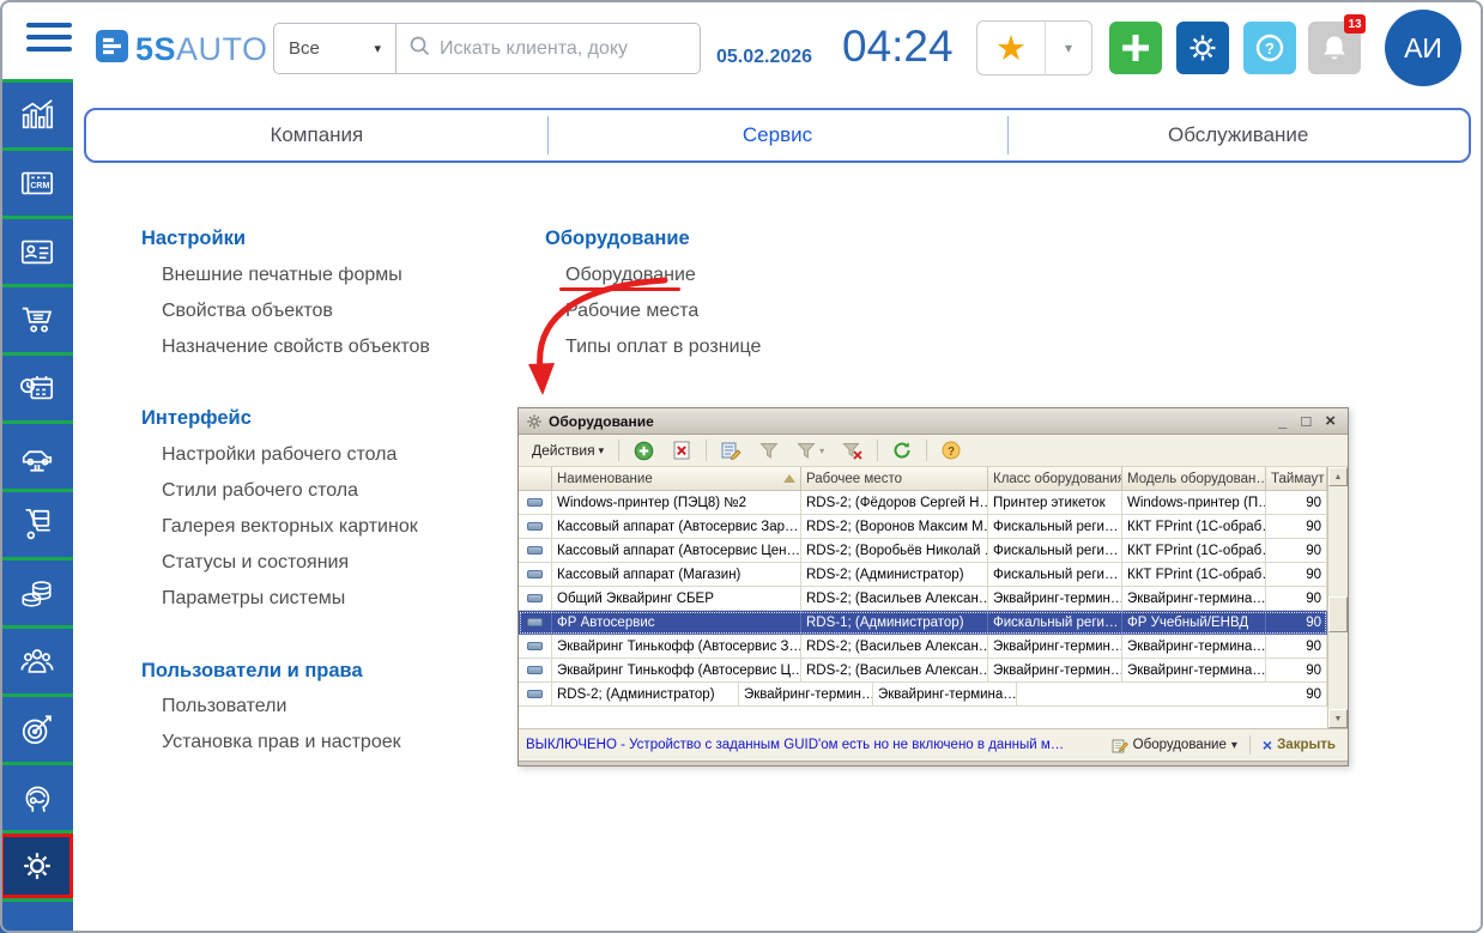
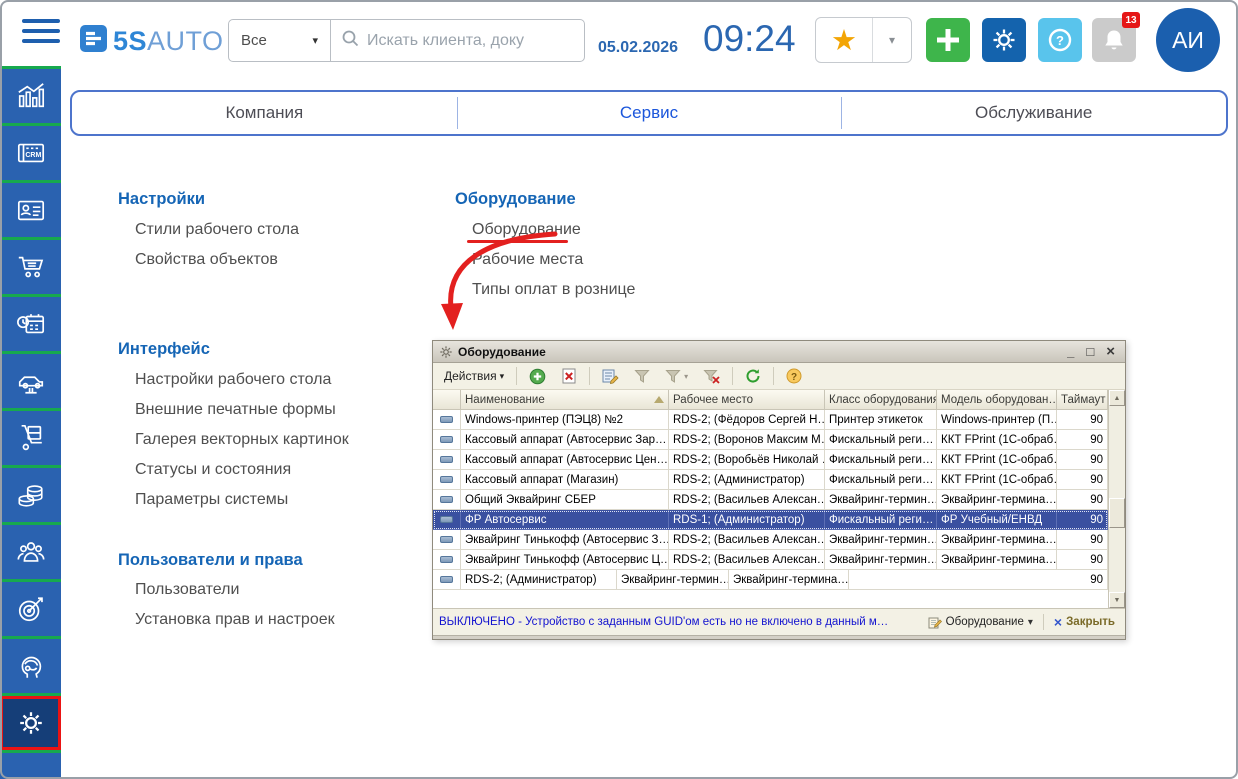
  5SAUTO
  Все
  ▾
  Искать клиента, доку
  05.02.2026
- 04:24
+ 09:24
  ★
  ▾
  ?
  13
  АИ
  Компания
  Сервис
  Обслуживание
  Настройки
- Внешние печатные формы
+ Стили рабочего стола
  Свойства объектов
- Назначение свойств объектов
  Интерфейс
  Настройки рабочего стола
- Стили рабочего стола
+ Внешние печатные формы
  Галерея векторных картинок
  Статусы и состояния
  Параметры системы
  Пользователи и права
  Пользователи
  Установка прав и настроек
  Оборудование
  Оборудование
  Рабочие места
  Типы оплат в рознице
  Оборудование
  _
  □
  ×
  Действия
  ▾
  ▾
  ?
  Наименование
  Рабочее место
  Класс оборудования
  Модель оборудован…
  Таймаут
  Windows-принтер (ПЭЦ8) №2
  RDS-2; (Фёдоров Сергей Н…
  Принтер этикеток
  Windows-принтер (П…
  90
  Кассовый аппарат (Автосервис Зар…
  RDS-2; (Воронов Максим М
  Фискальный реги…
  ККТ FPrint (1С-обраб
  90
  Кассовый аппарат (Автосервис Цен…
  RDS-2; (Воробьёв Николай
  Фискальный реги…
  ККТ FPrint (1С-обраб
  90
  Кассовый аппарат (Магазин)
  RDS-2; (Администратор)
  Фискальный реги…
  ККТ FPrint (1С-обраб
  90
  Общий Эквайринг СБЕР
  RDS-2; (Васильев Алексан…
  Эквайринг-термин…
  Эквайринг-термина…
  90
  ФР Автосервис
  RDS-1; (Администратор)
  Фискальный реги…
  ФР Учебный/ЕНВД
  90
  Эквайринг Тинькофф (Автосервис З…
  RDS-2; (Васильев Алексан…
  Эквайринг-термин…
  Эквайринг-термина…
  90
  Эквайринг Тинькофф (Автосервис Ц…
  RDS-2; (Васильев Алексан…
  Эквайринг-термин…
  Эквайринг-термина…
  90
  RDS-2; (Администратор)
  Эквайринг-термин…
  Эквайринг-термина…
  90
  ВЫКЛЮЧЕНО - Устройство с заданным GUID'ом есть но не включено в данный м…
  Оборудование
  ▾
  ×
  Закрыть
